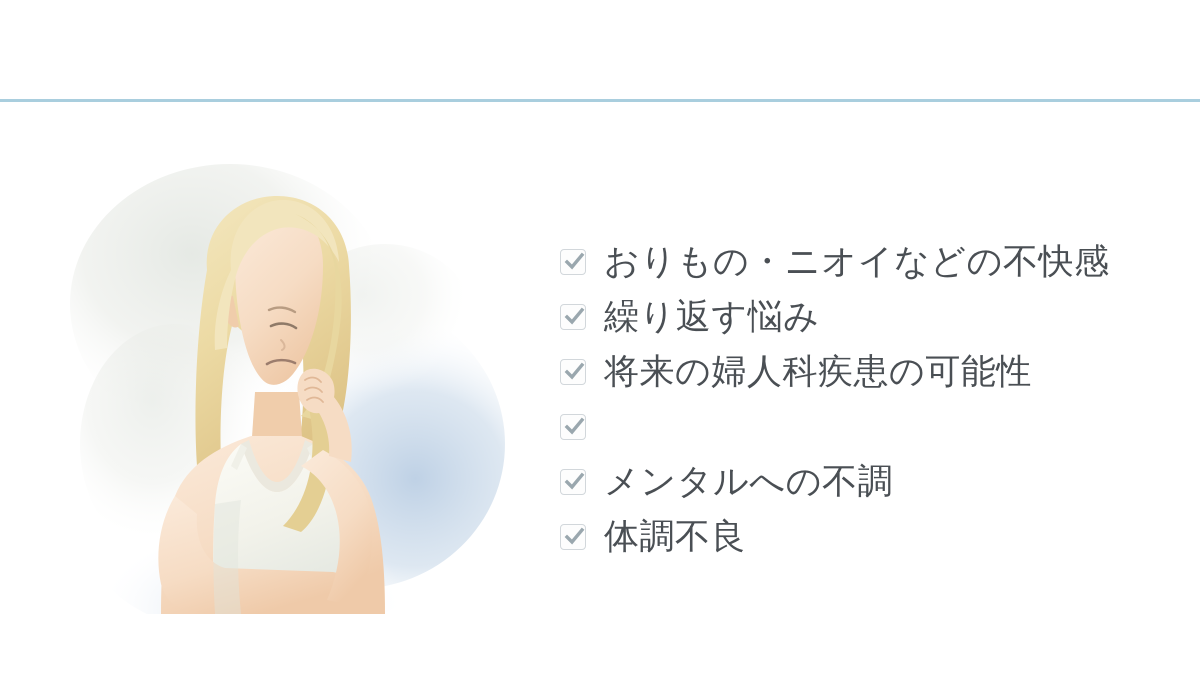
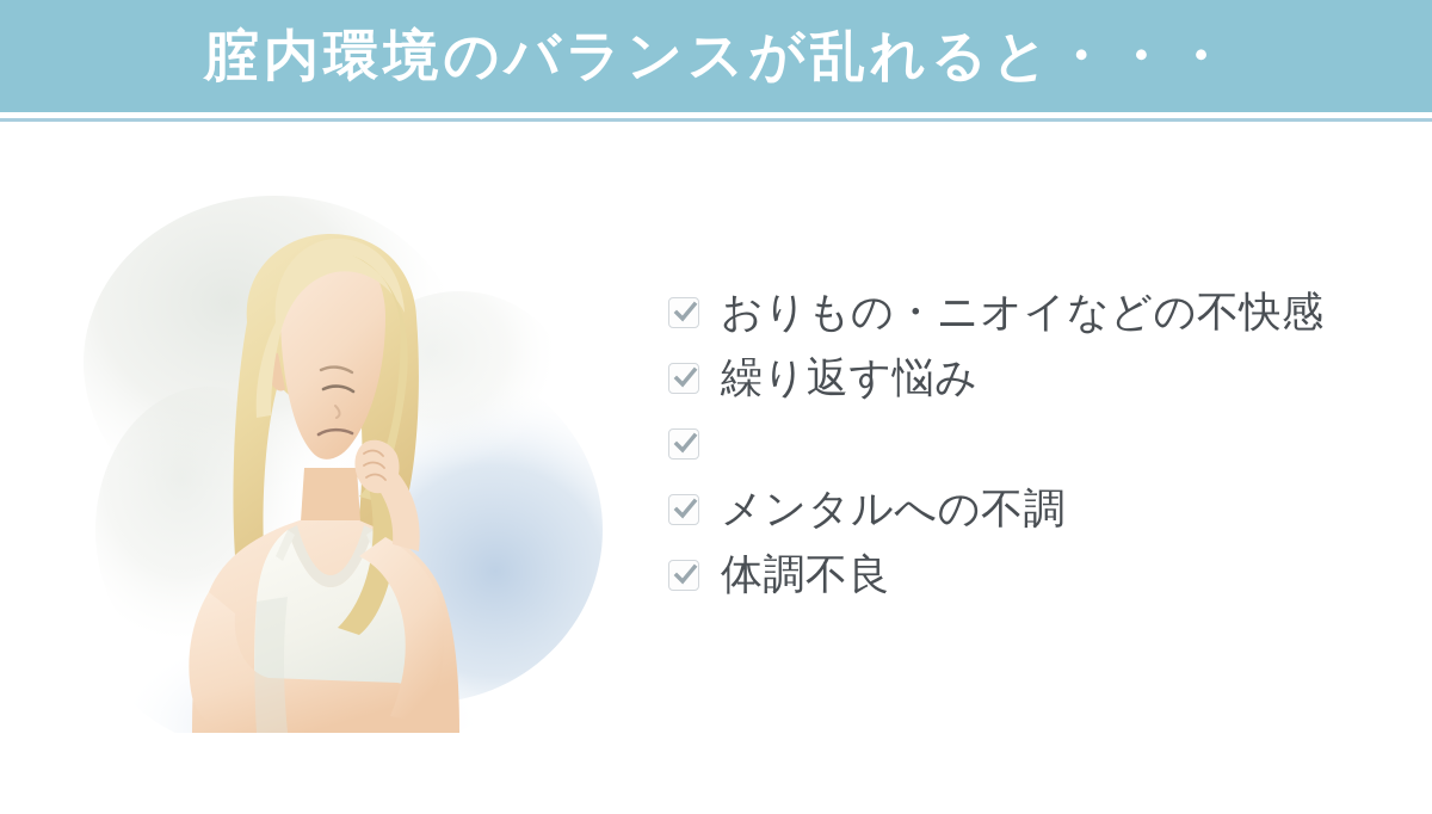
+ 腟内環境のバランスが乱れると・・・
  おりもの・ニオイなどの不快感
  繰り返す悩み
- 将来の婦人科疾患の可能性
  メンタルへの不調
  体調不良
